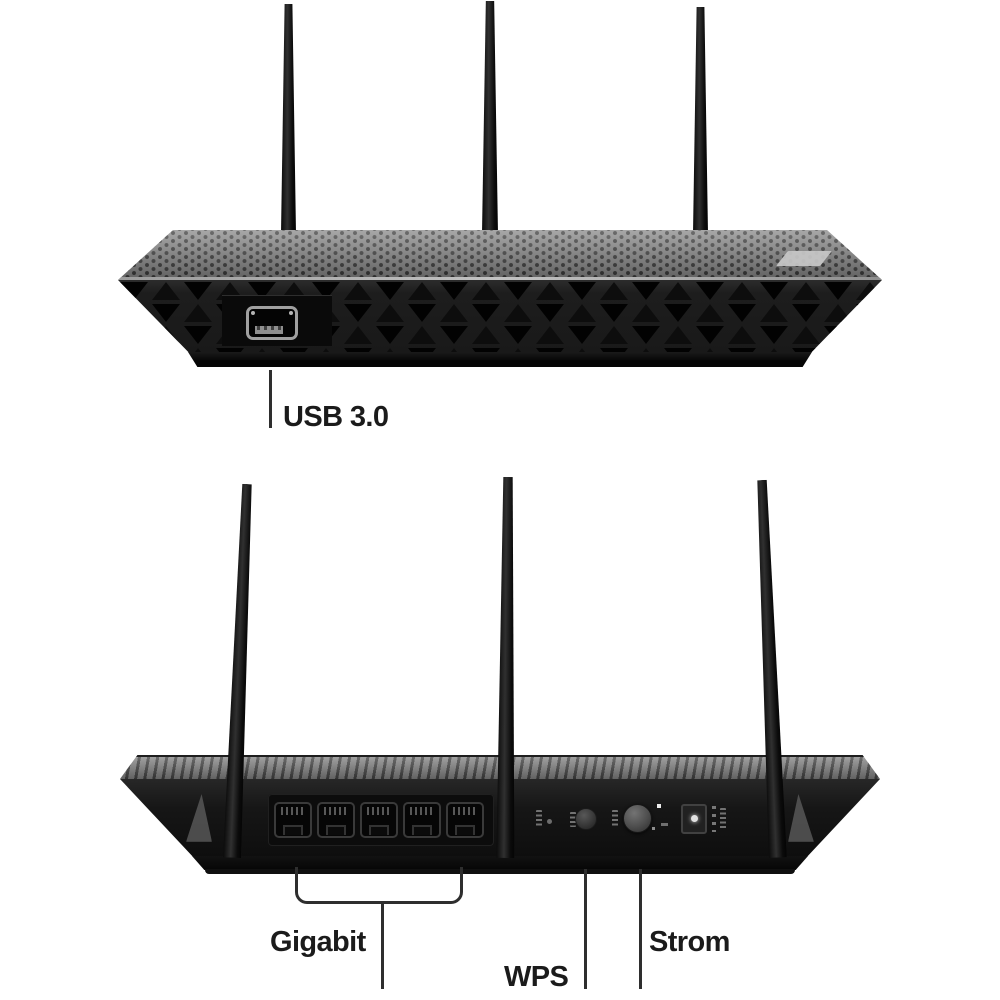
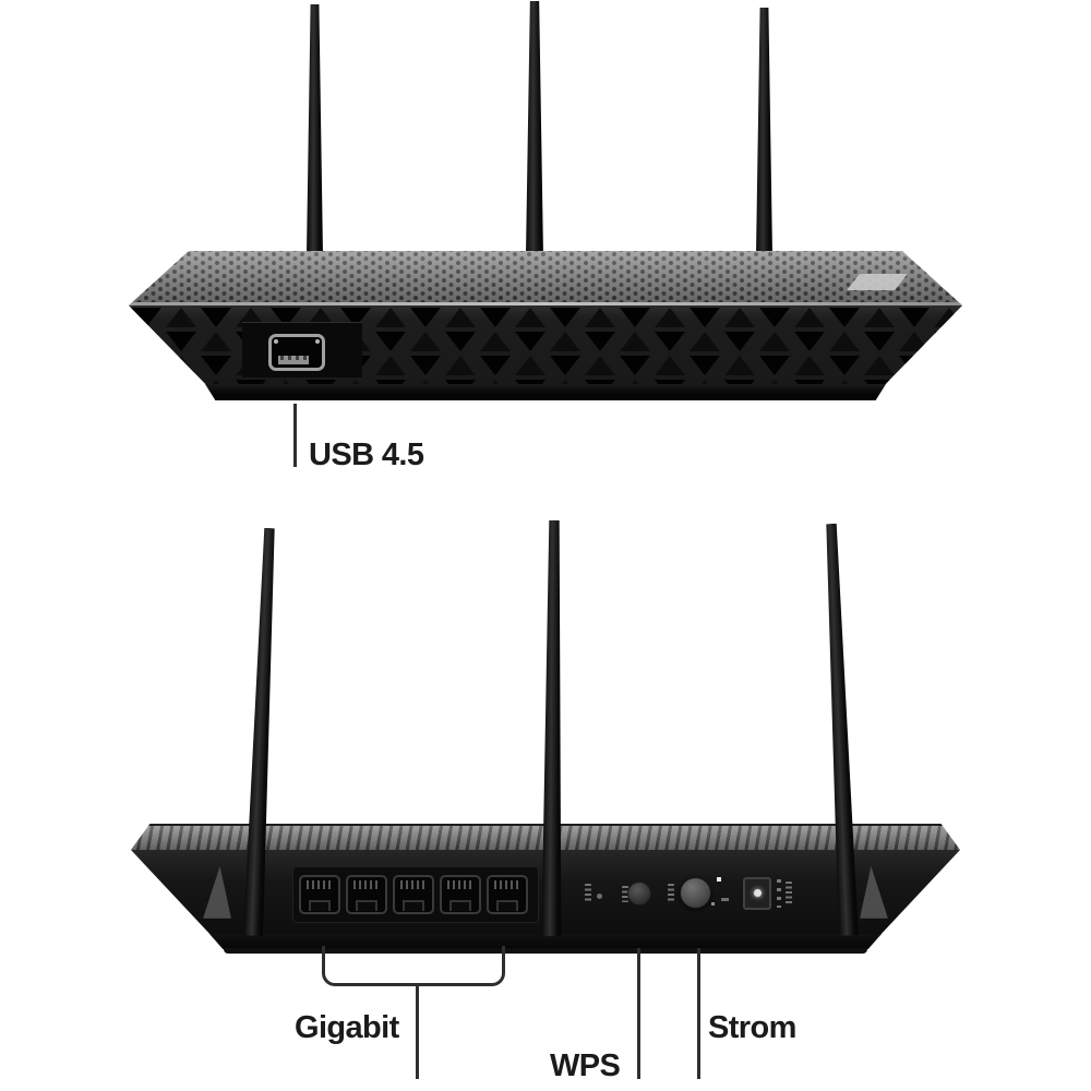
- USB 3.0
+ USB 4.5
  Gigabit
  WPS
  Strom
